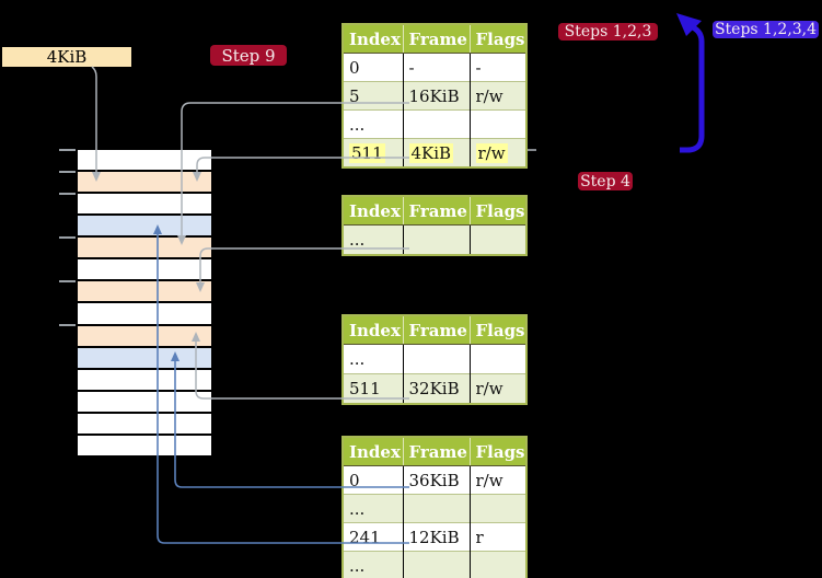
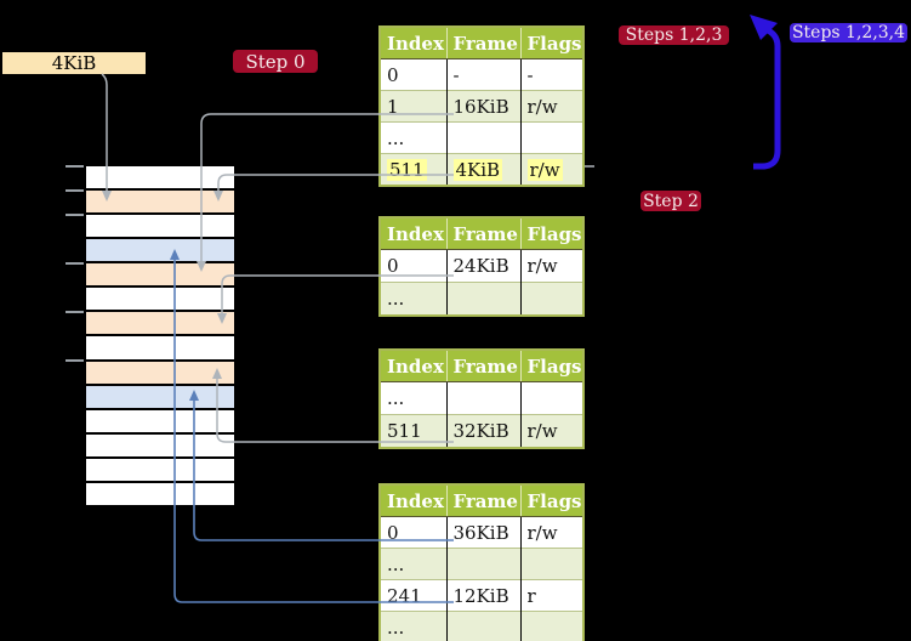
  4KiB
- Step 9
+ Step 0
  Steps 1,2,3
  Steps 1,2,3,4
- Step 4
+ Step 2
  Index	Frame	Flags
  0	-	-
- 5	16KiB	r/w
+ 1	16KiB	r/w
  ...
  511	4KiB	r/w
  Index	Frame	Flags
+ 0	24KiB	r/w
  ...
  Index	Frame	Flags
  ...
  511	32KiB	r/w
  Index	Frame	Flags
  0	36KiB	r/w
  ...
  241	12KiB	r
  ...
